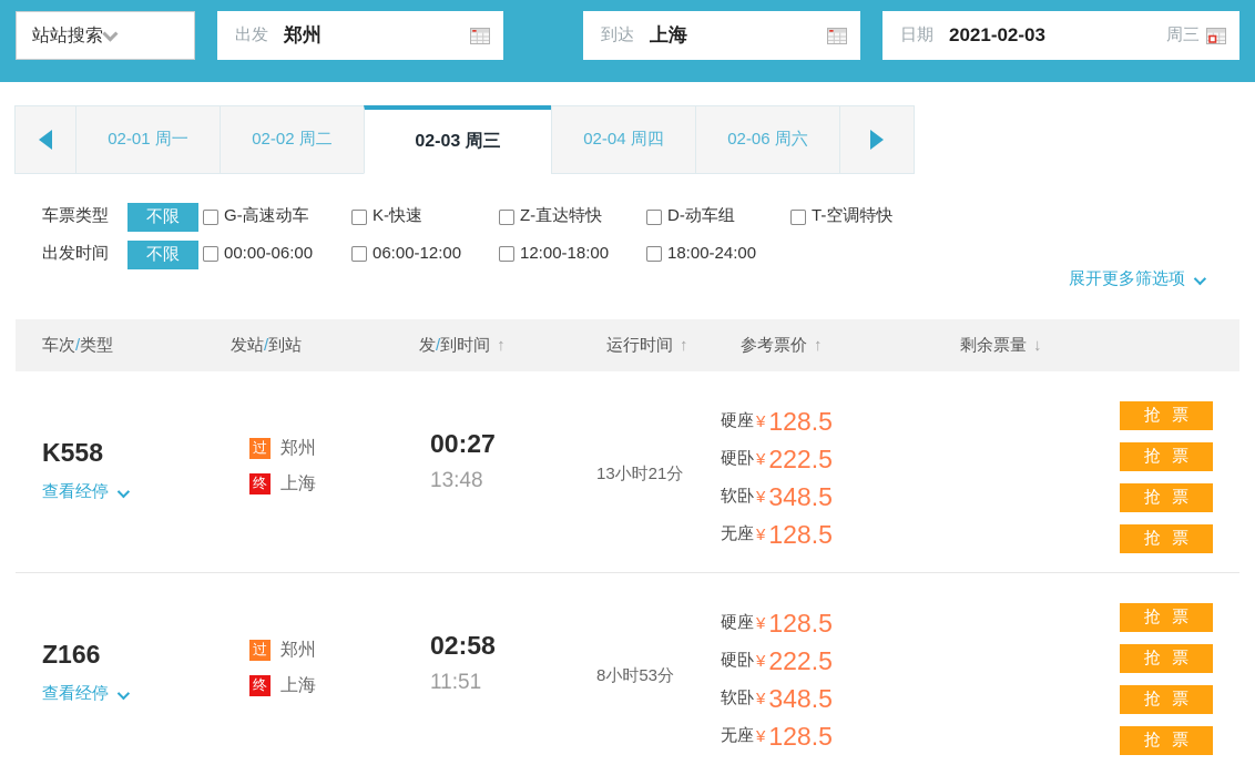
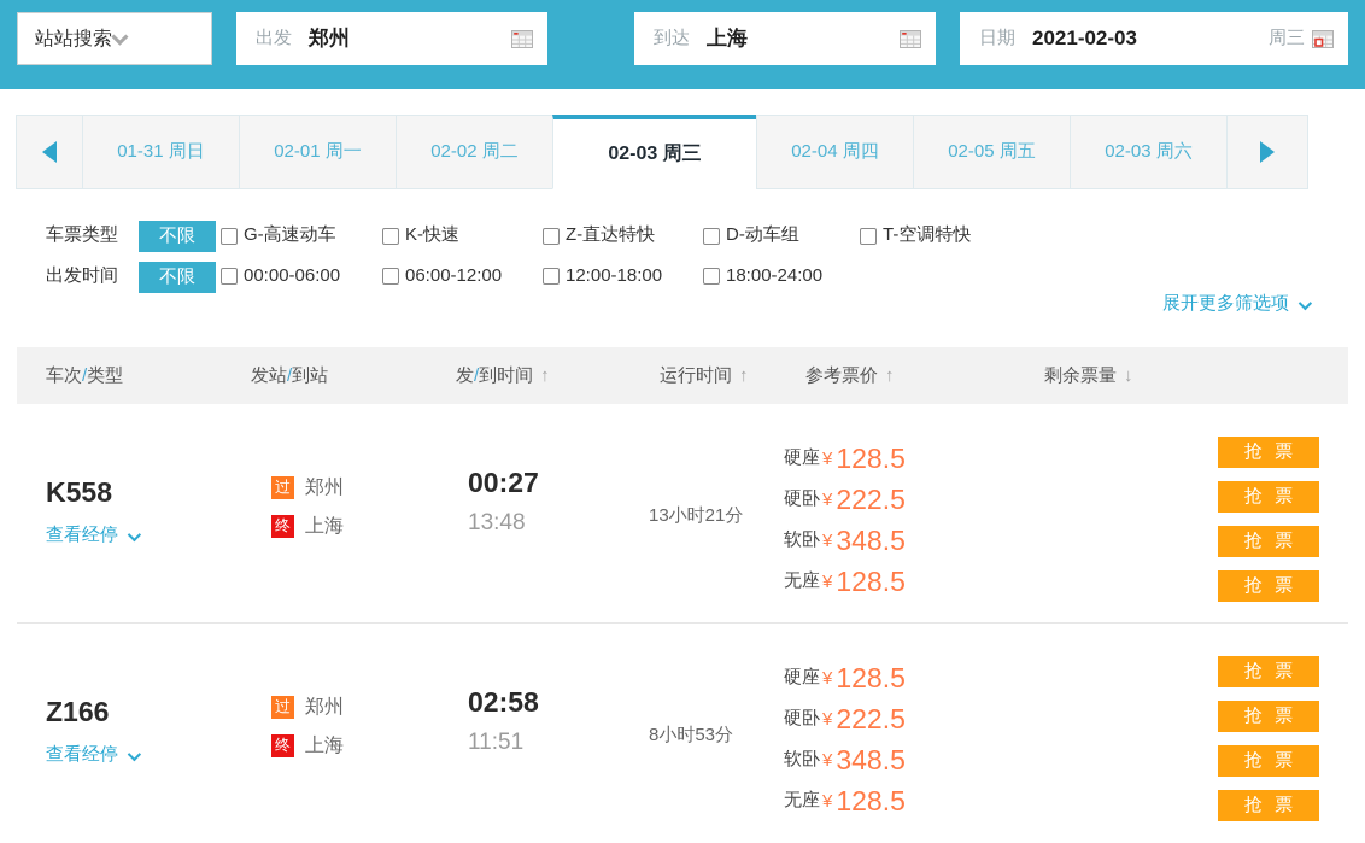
  站站搜索
  出发
  郑州
  到达
  上海
  日期
  2021-02-03
  周三
+ 01-31 周日
  02-01 周一
  02-02 周二
  02-03 周三
  02-04 周四
+ 02-05 周五
- 02-06 周六
+ 02-03 周六
  车票类型
  不限
  G-高速动车
  K-快速
  Z-直达特快
  D-动车组
  T-空调特快
  出发时间
  不限
  00:00-06:00
  06:00-12:00
  12:00-18:00
  18:00-24:00
  展开更多筛选项
  车次/类型
  发站/到站
  发/到时间 ↑
  运行时间 ↑
  参考票价 ↑
  剩余票量 ↓
  K558
  查看经停
  过
  郑州
  终
  上海
  00:27
  13:48
  13小时21分
  硬座
  ¥
  128.5
  硬卧
  ¥
  222.5
  软卧
  ¥
  348.5
  无座
  ¥
  128.5
  抢 票
  抢 票
  抢 票
  抢 票
  Z166
  查看经停
  过
  郑州
  终
  上海
  02:58
  11:51
  8小时53分
  硬座
  ¥
  128.5
  硬卧
  ¥
  222.5
  软卧
  ¥
  348.5
  无座
  ¥
  128.5
  抢 票
  抢 票
  抢 票
  抢 票
